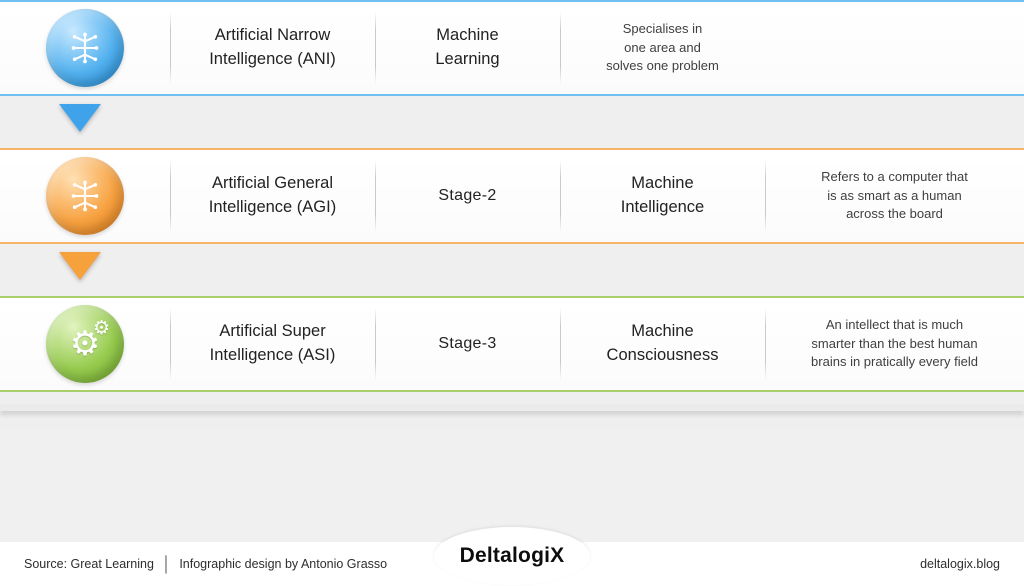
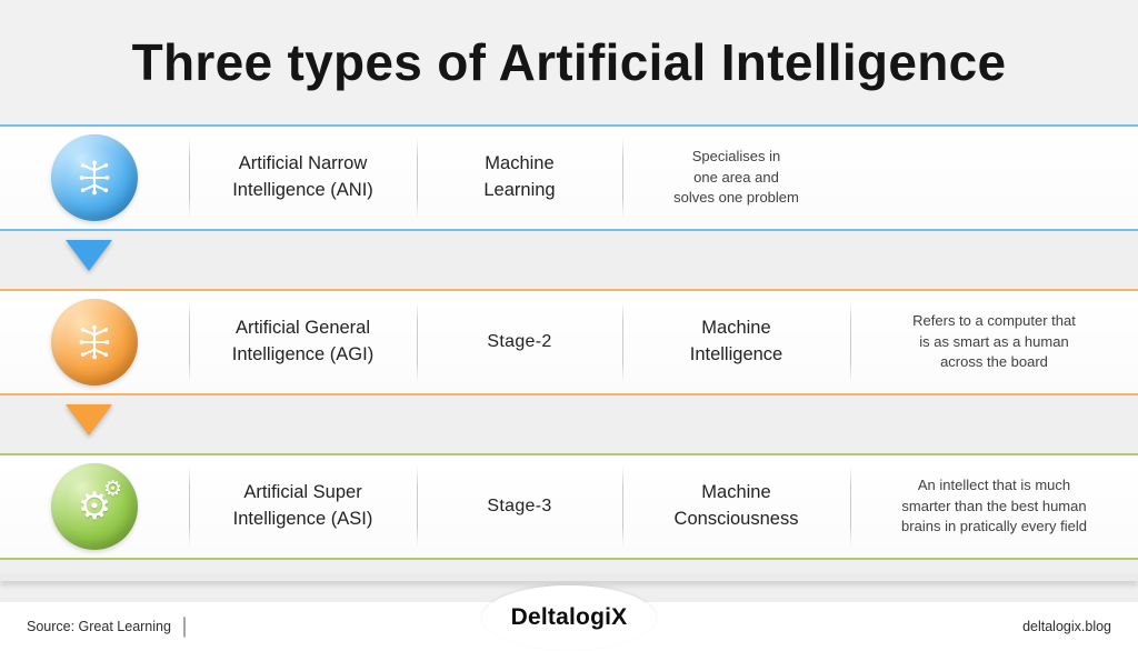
+ Three types of Artificial Intelligence
  Artificial Narrow
  Intelligence (ANI)
  Machine
  Learning
  Specialises in
  one area and
  solves one problem
  Artificial General
  Intelligence (AGI)
  Stage-2
  Machine
  Intelligence
  Refers to a computer that
  is as smart as a human
  across the board
  ⚙
  ⚙
  Artificial Super
  Intelligence (ASI)
  Stage-3
  Machine
  Consciousness
  An intellect that is much
  smarter than the best human
  brains in pratically every field
  Source: Great Learning
  │
- Infographic design by Antonio Grasso
  DeltalogiX
  deltalogix.blog
